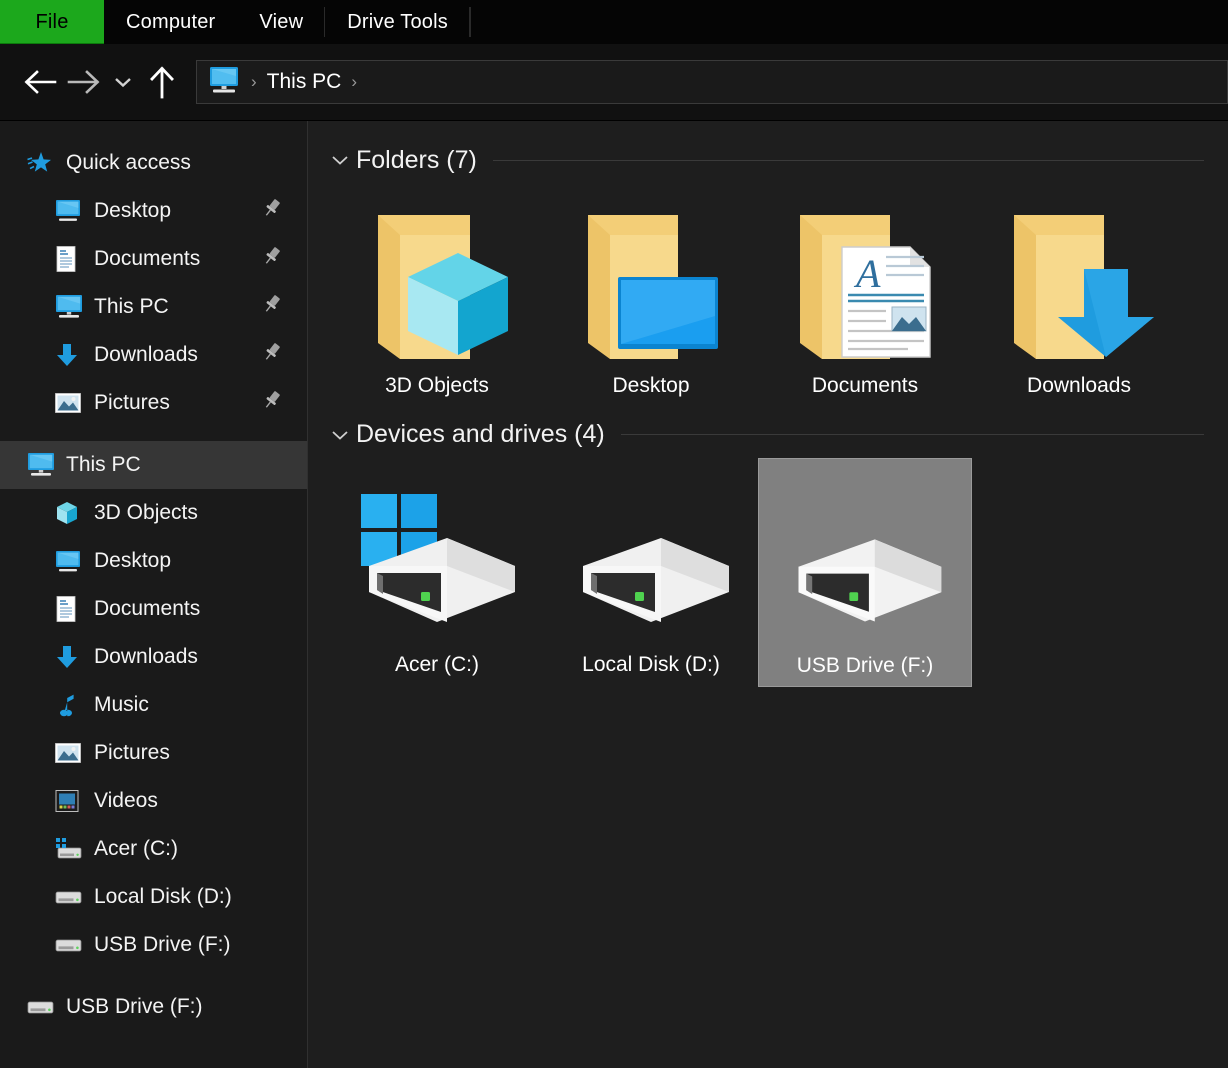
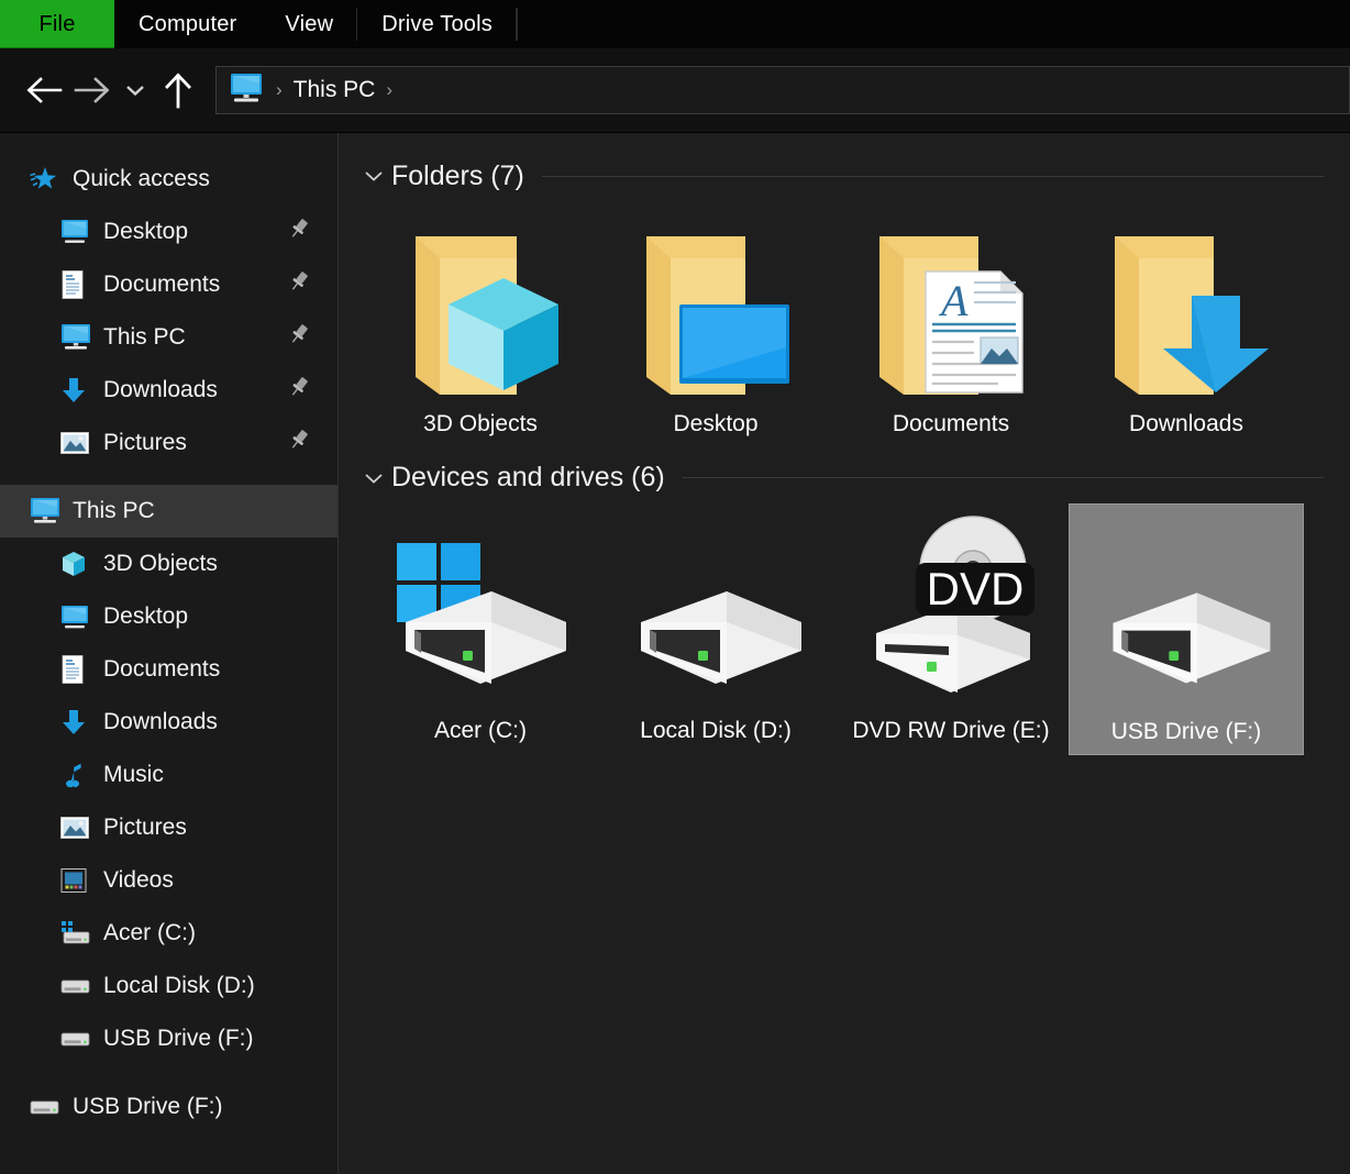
  File
  Computer
  View
  Drive Tools
  ›
  This PC
  ›
  Quick access
  Desktop
  Documents
  This PC
  Downloads
  Pictures
  This PC
  3D Objects
  Desktop
  Documents
  Downloads
  Music
  Pictures
  Videos
  Acer (C:)
  Local Disk (D:)
  USB Drive (F:)
  USB Drive (F:)
  Folders (7)
  3D Objects
  Desktop
  A
  Documents
  Downloads
- Devices and drives (4)
+ Devices and drives (6)
  Acer (C:)
  Local Disk (D:)
+ DVD
+ DVD RW Drive (E:)
  USB Drive (F:)
